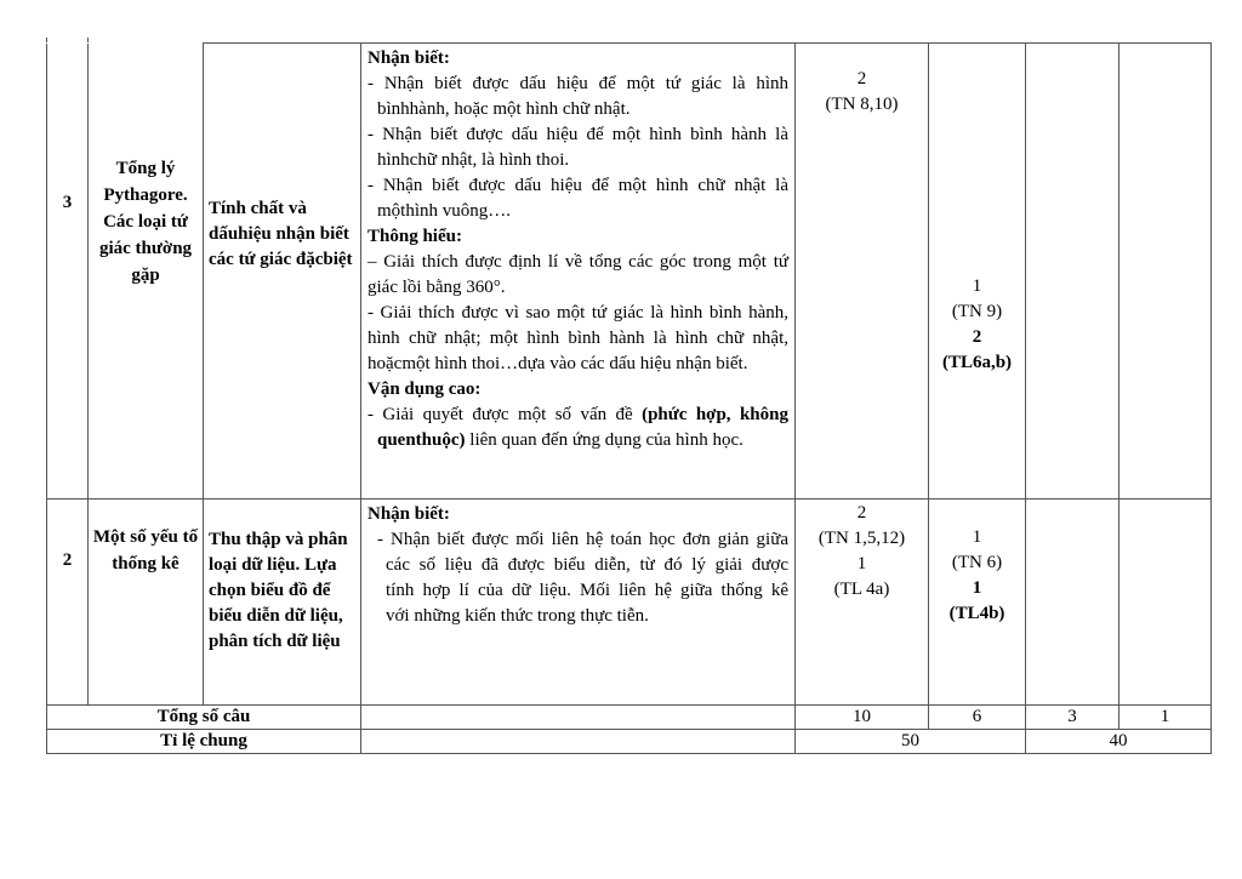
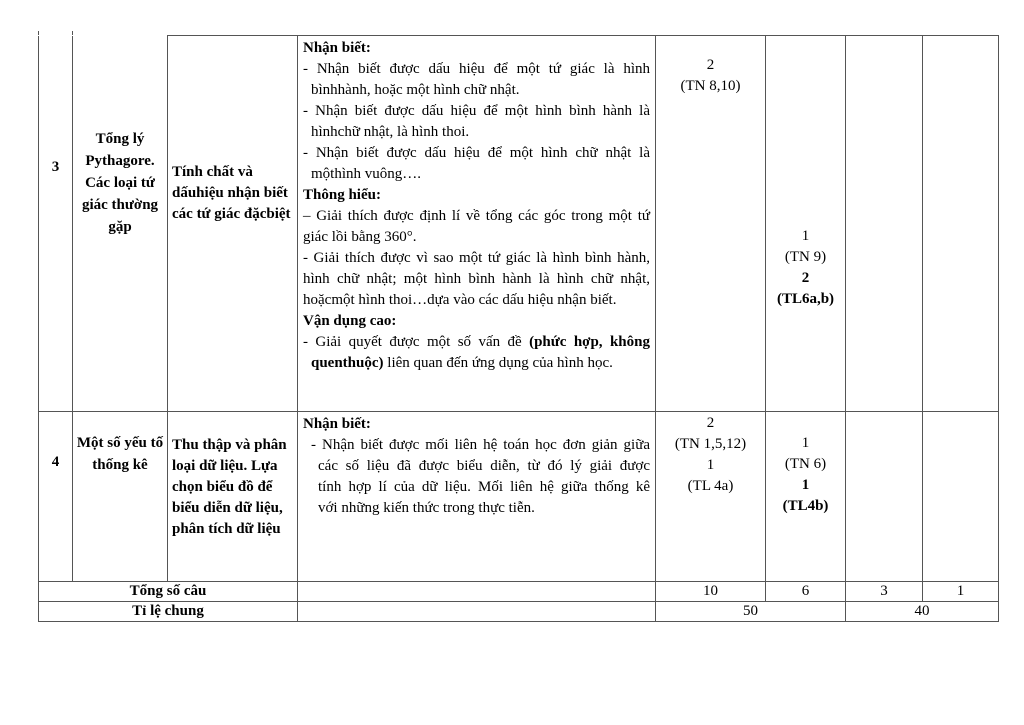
  3	Tổng lý Pythagore. Các loại tứ giác thường gặp	Tính chất và dấuhiệu nhận biết các tứ giác đặcbiệt	Nhận biết:- Nhận biết được dấu hiệu để một tứ giác là hìnhbìnhhành, hoặc một hình chữ nhật.- Nhận biết được dấu hiệu để một hình bình hành làhìnhchữ nhật, là hình thoi.- Nhận biết được dấu hiệu để một hình chữ nhật làmộthình vuông….Thông hiểu:– Giải thích được định lí về tổng các góc trong một tứgiác lồi bằng 360°.- Giải thích được vì sao một tứ giác là hình bình hành,hình chữ nhật; một hình bình hành là hình chữ nhật,hoặcmột hình thoi…dựa vào các dấu hiệu nhận biết.Vận dụng cao:- Giải quyết được một số vấn đề (phức hợp, khôngquenthuộc) liên quan đến ứng dụng của hình học.	2(TN 8,10)	1(TN 9)2(TL6a,b)
- 2	Một số yếu tố thống kê	Thu thập và phân loại dữ liệu. Lựa chọn biểu đồ để biểu diễn dữ liệu, phân tích dữ liệu	Nhận biết:- Nhận biết được mối liên hệ toán học đơn giản giữacác số liệu đã được biểu diễn, từ đó lý giải đượctính hợp lí của dữ liệu. Mối liên hệ giữa thống kêvới những kiến thức trong thực tiễn.	2(TN 1,5,12)1(TL 4a)	1(TN 6)1(TL4b)
+ 4	Một số yếu tố thống kê	Thu thập và phân loại dữ liệu. Lựa chọn biểu đồ để biểu diễn dữ liệu, phân tích dữ liệu	Nhận biết:- Nhận biết được mối liên hệ toán học đơn giản giữacác số liệu đã được biểu diễn, từ đó lý giải đượctính hợp lí của dữ liệu. Mối liên hệ giữa thống kêvới những kiến thức trong thực tiễn.	2(TN 1,5,12)1(TL 4a)	1(TN 6)1(TL4b)
  Tổng số câu		10	6	3	1
  Tỉ lệ chung		50	40
